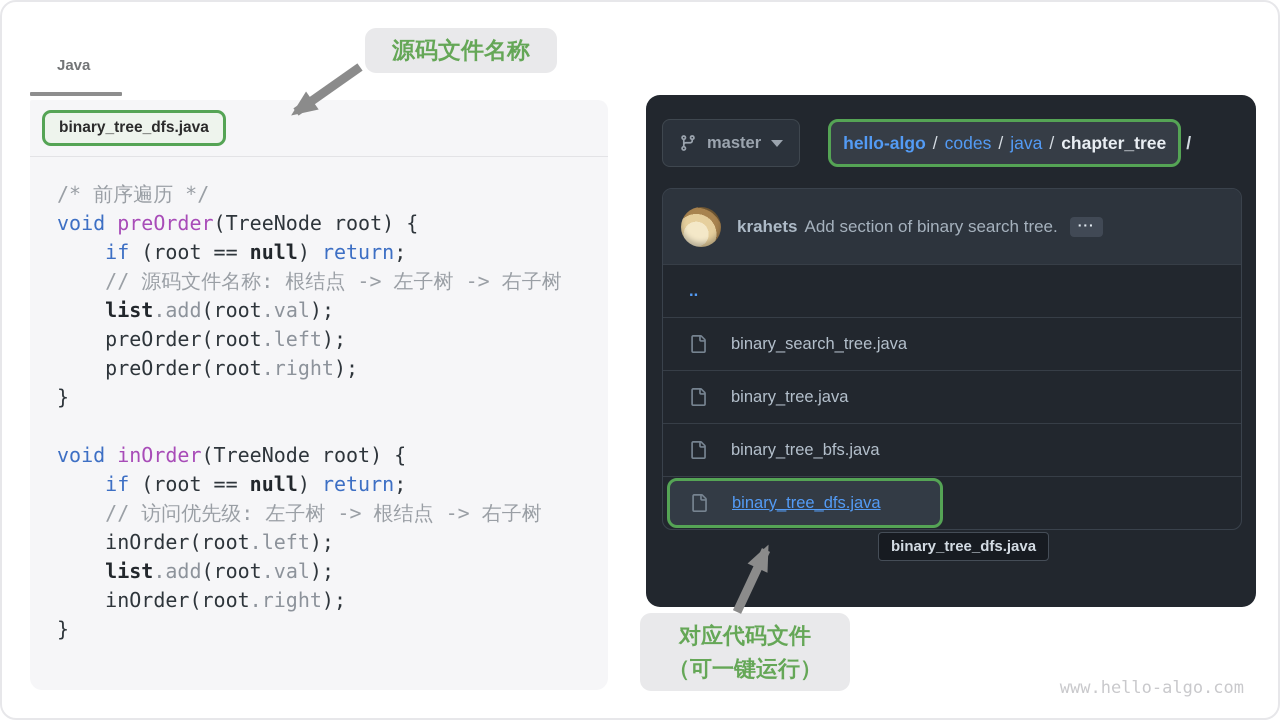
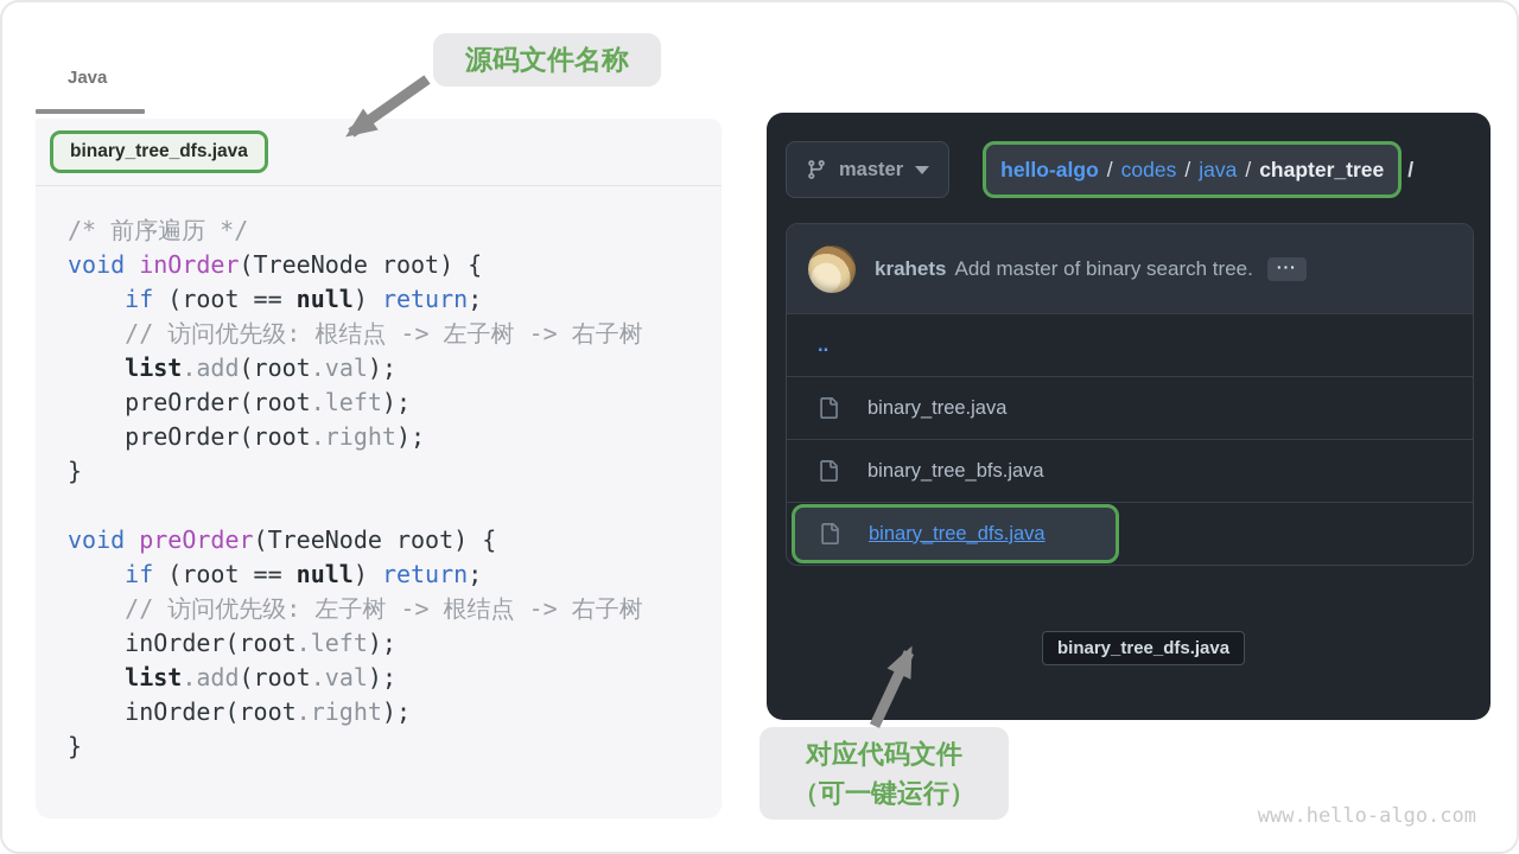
  Java
  binary_tree_dfs.java
  /* 前序遍历 */
- void preOrder(TreeNode root) {
+ void inOrder(TreeNode root) {
  if (root == null) return;
- // 源码文件名称: 根结点 -> 左子树 -> 右子树
+ // 访问优先级: 根结点 -> 左子树 -> 右子树
  list.add(root.val);
  preOrder(root.left);
  preOrder(root.right);
  }
- void inOrder(TreeNode root) {
+ void preOrder(TreeNode root) {
  if (root == null) return;
  // 访问优先级: 左子树 -> 根结点 -> 右子树
  inOrder(root.left);
  list.add(root.val);
  inOrder(root.right);
  }
  master
  hello-algo
  /
  codes
  /
  java
  /
  chapter_tree
  /
  krahets
- Add section of binary search tree.
+ Add master of binary search tree.
  ···
  ..
- binary_search_tree.java
  binary_tree.java
  binary_tree_bfs.java
  binary_tree_dfs.java
  binary_tree_dfs.java
  源码文件名称
  对应代码文件
  （可一键运行）
  www.hello-algo.com
